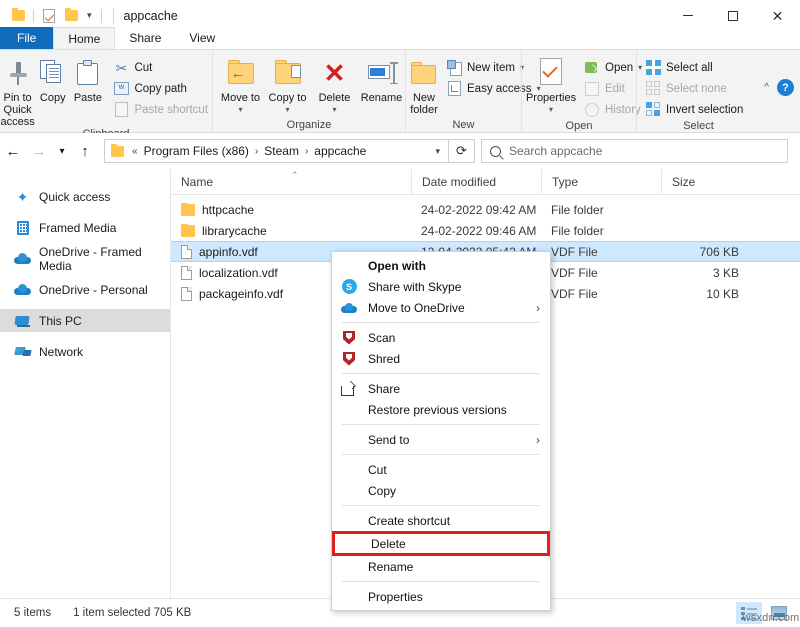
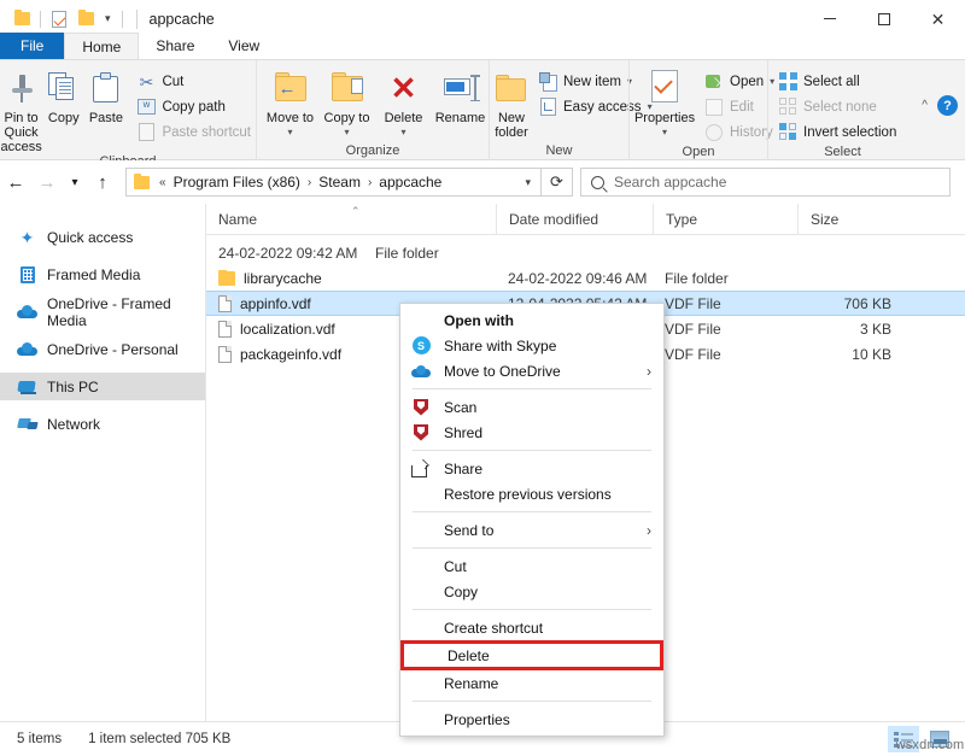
  ▾
  appcache
  ✕
  File
  Home
  Share
  View
  Pin to Quick access
  Copy
  Paste
  ✂
  Cut
  Copy path
  Paste shortcut
  ←
  Move to
  ▾
  Copy to
  ▾
  ✕
  Delete
  ▾
  Rename
  Organize
  New folder
  New item
  ▾
  Easy access
  ▾
  New
  Properties
  ▾
  Open
  ▾
  Edit
  History
  Open
  Select all
  Select none
  Invert selection
  Select
  ^
  ?
  ←
  →
  ▾
  ↑
  «
  Program Files (x86)
  ›
  Steam
  ›
  appcache
  ▾
  ⟳
  Search appcache
  ✦
  Quick access
  Framed Media
  OneDrive - Framed Media
  OneDrive - Personal
  This PC
  Network
  Name
  ⌃
  Date modified
  Type
  Size
- httpcache
  24-02-2022 09:42 AM
  File folder
  librarycache
  24-02-2022 09:46 AM
  File folder
  appinfo.vdf
  VDF File
  706 KB
  localization.vdf
  VDF File
  3 KB
  packageinfo.vdf
  VDF File
  10 KB
  Open with
  S
  Share with Skype
  Move to OneDrive
  ›
  Scan
  Shred
  Share
  Restore previous versions
  Send to
  ›
  Cut
  Copy
  Create shortcut
  Delete
  Rename
  Properties
  5 items
  1 item selected 705 KB
  wsxdn.com
